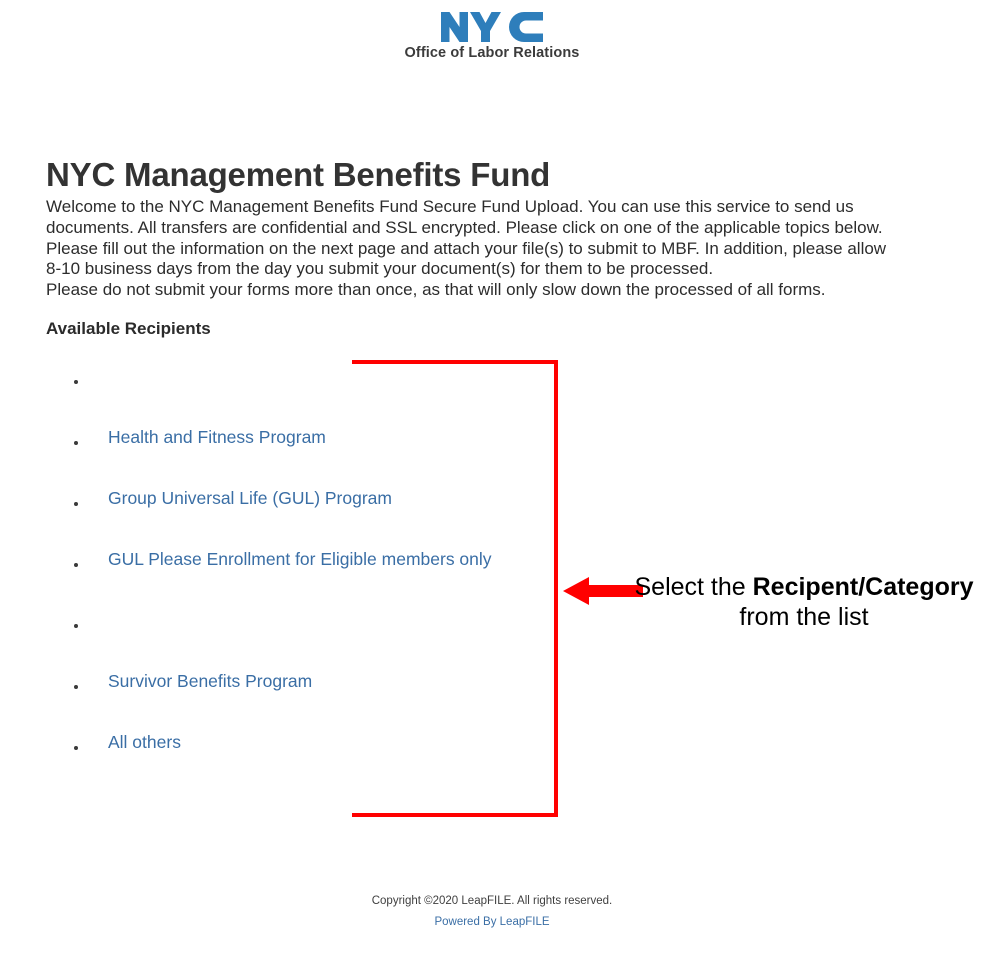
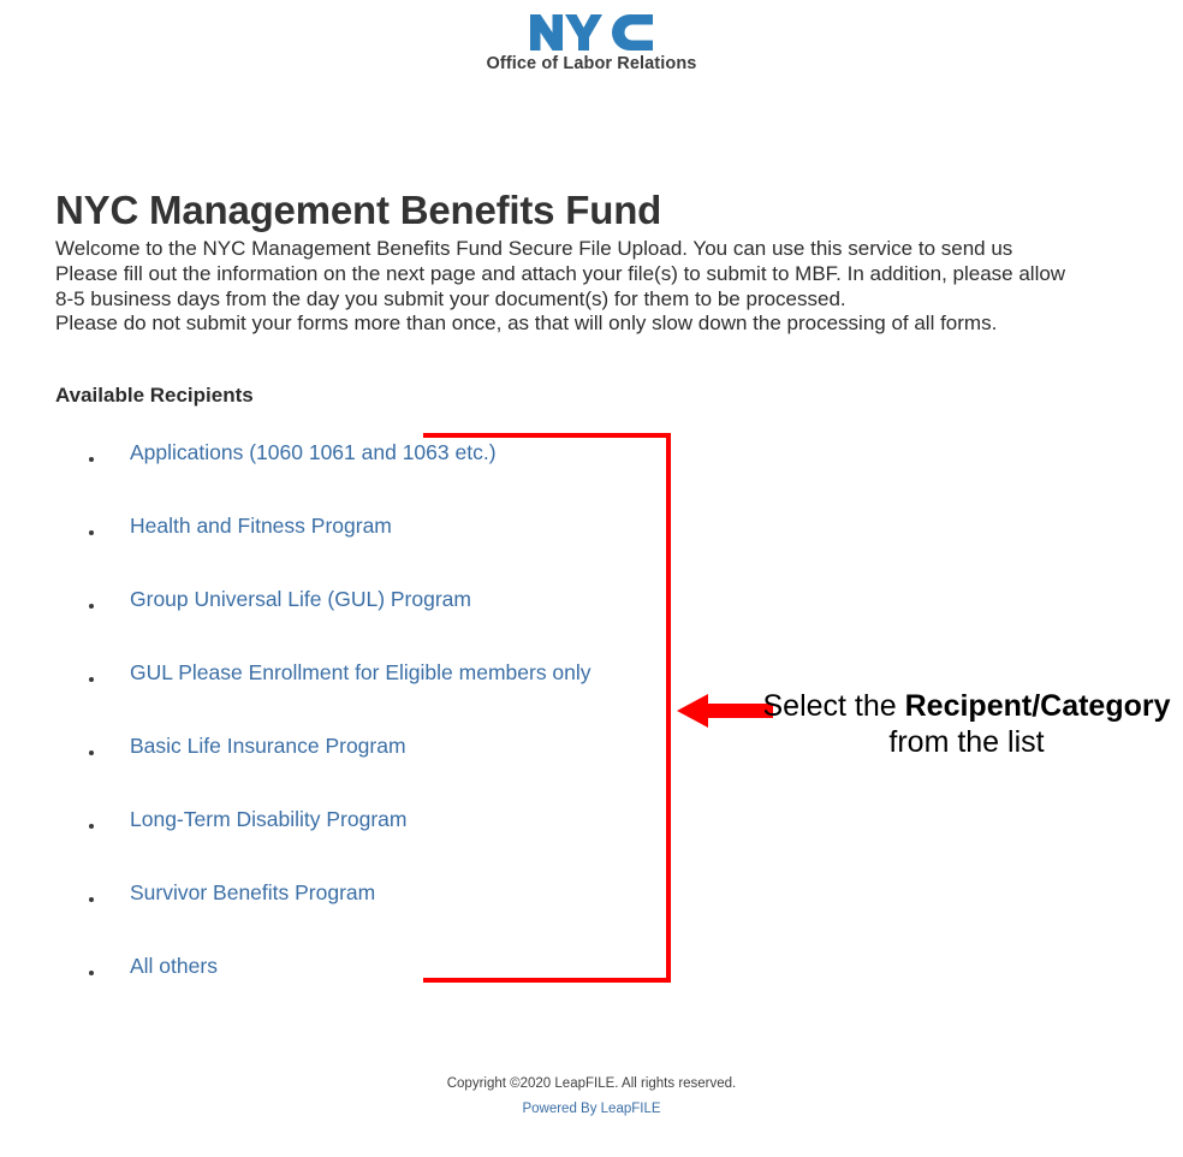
  Office of Labor Relations
  NYC Management Benefits Fund
- Welcome to the NYC Management Benefits Fund Secure Fund Upload. You can use this service to send us
+ Welcome to the NYC Management Benefits Fund Secure File Upload. You can use this service to send us
- documents. All transfers are confidential and SSL encrypted. Please click on one of the applicable topics below.
  Please fill out the information on the next page and attach your file(s) to submit to MBF. In addition, please allow
- 8-10 business days from the day you submit your document(s) for them to be processed.
+ 8-5 business days from the day you submit your document(s) for them to be processed.
- Please do not submit your forms more than once, as that will only slow down the processed of all forms.
+ Please do not submit your forms more than once, as that will only slow down the processing of all forms.
  Available Recipients
+ Applications (1060 1061 and 1063 etc.)
  Health and Fitness Program
  Group Universal Life (GUL) Program
  GUL Please Enrollment for Eligible members only
+ Basic Life Insurance Program
+ Long-Term Disability Program
  Survivor Benefits Program
  All others
  Select the Recipent/Category
  from the list
  Copyright ©2020 LeapFILE. All rights reserved.
  Powered By LeapFILE
